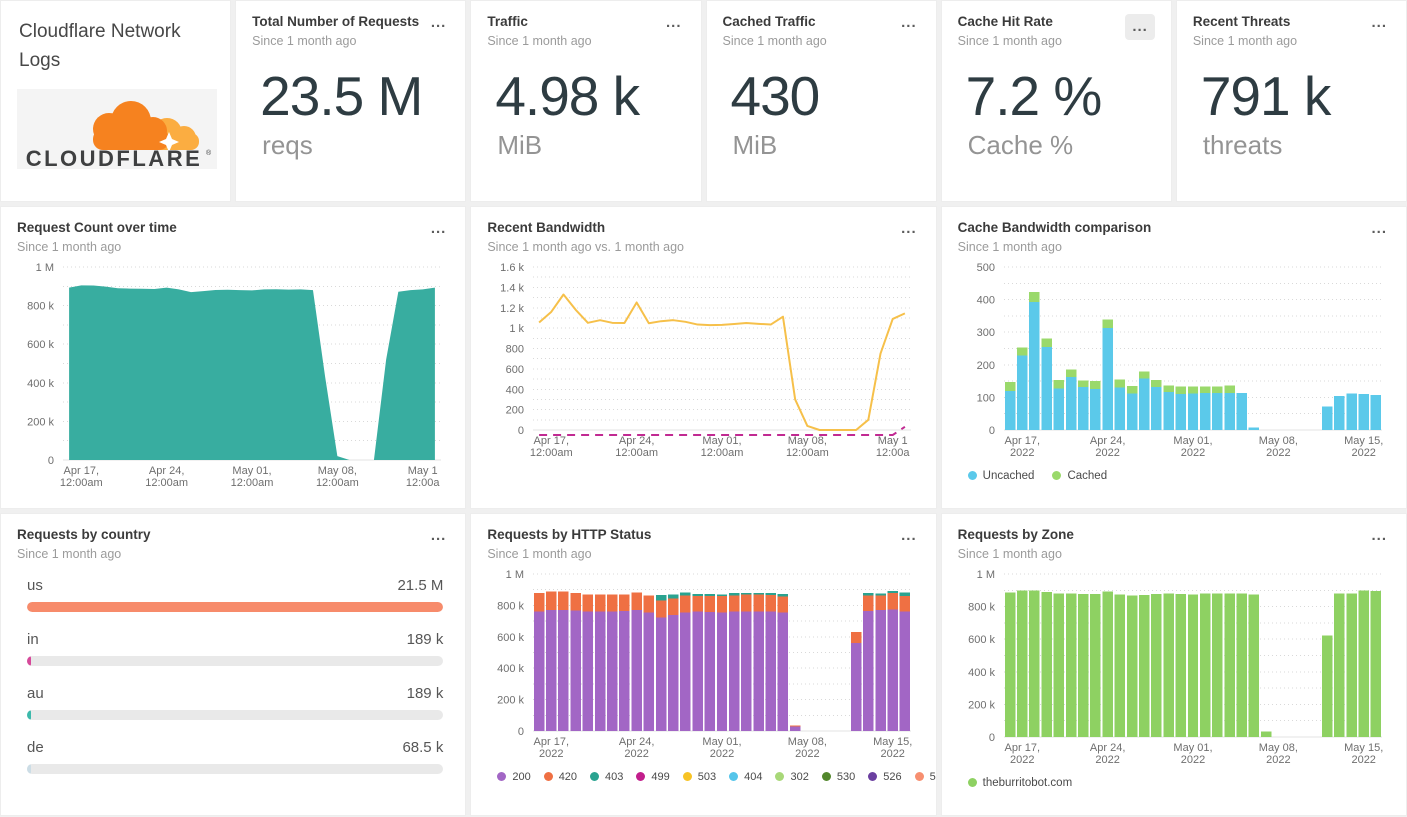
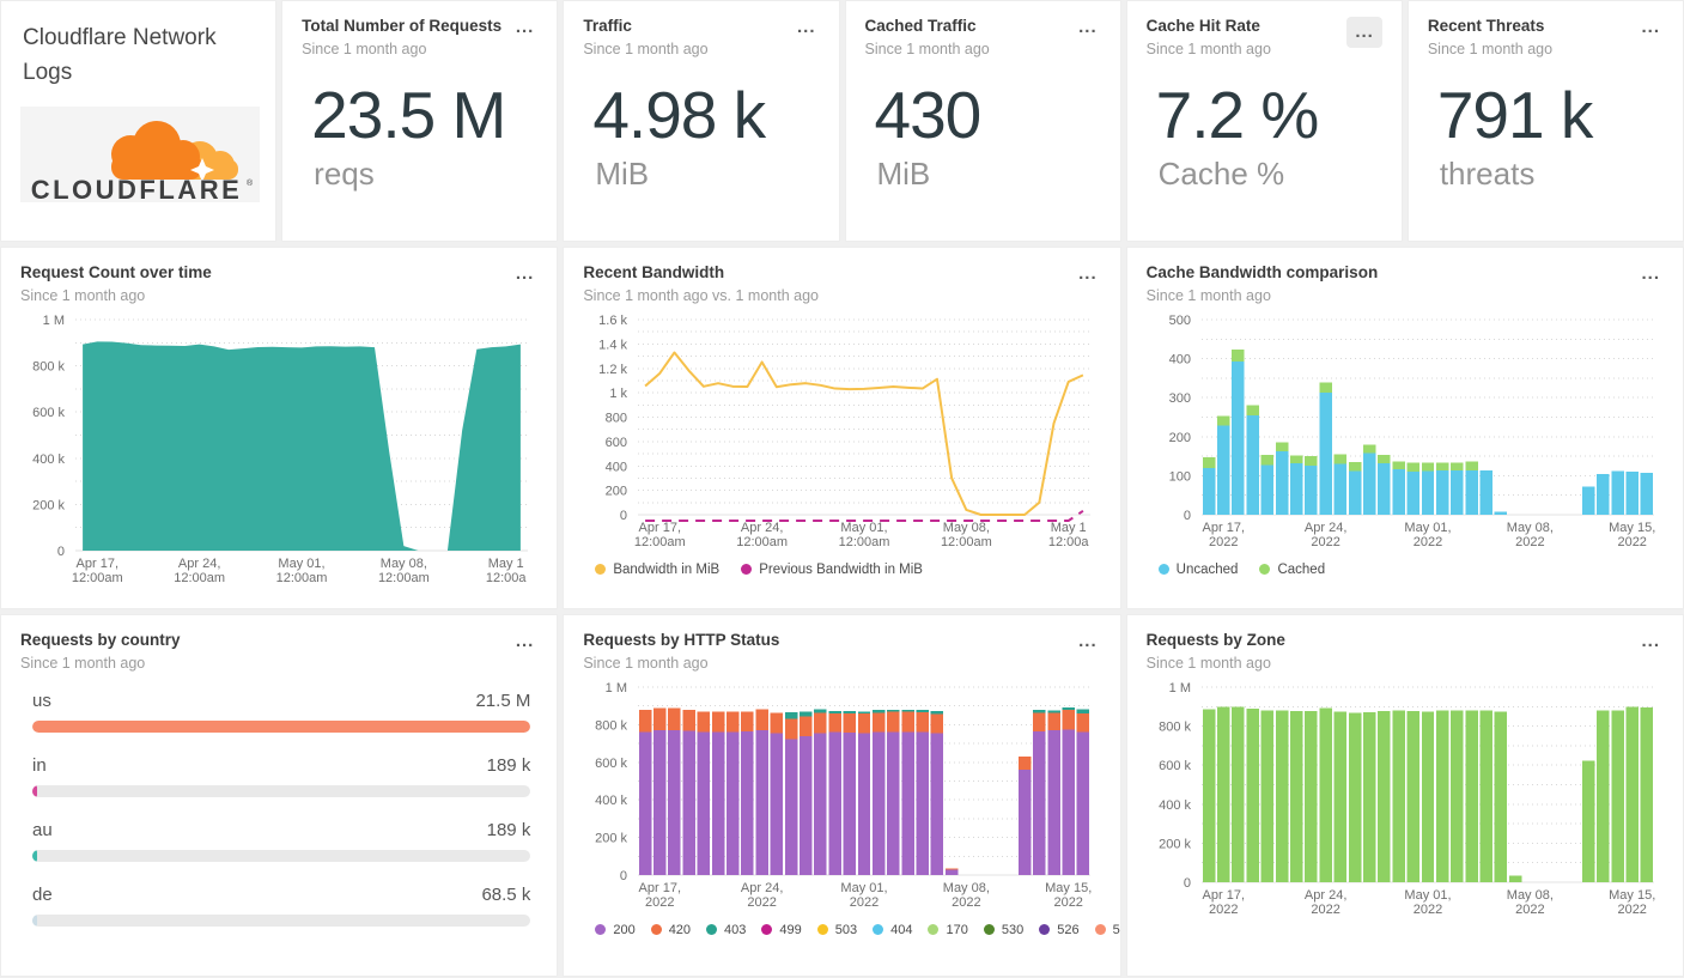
  Cloudflare Network Logs
  CLOUDFLARE
  Total Number of Requests
  Since 1 month ago
  ...
  23.5 M
  reqs
  Traffic
  Since 1 month ago
  ...
  4.98 k
  MiB
  Cached Traffic
  Since 1 month ago
  ...
  430
  MiB
  Cache Hit Rate
  Since 1 month ago
  ...
  7.2 %
  Cache %
  Recent Threats
  Since 1 month ago
  ...
  791 k
  threats
  Request Count over time
  Since 1 month ago
  ...
  0
  200 k
  400 k
  600 k
  800 k
  1 M
  Apr 17, 12:00am
  Apr 24, 12:00am
  May 01, 12:00am
  May 08, 12:00am
  May 1 12:00a
  Recent Bandwidth
  Since 1 month ago vs. 1 month ago
  ...
  0
  200
  400
  600
  800
  1 k
  1.2 k
  1.4 k
  1.6 k
  Apr 17, 12:00am
  Apr 24, 12:00am
  May 01, 12:00am
  May 08, 12:00am
  May 1 12:00a
+ Bandwidth in MiB
+ Previous Bandwidth in MiB
  Cache Bandwidth comparison
  Since 1 month ago
  ...
  0
  100
  200
  300
  400
  500
  Apr 17, 2022
  Apr 24, 2022
  May 01, 2022
  May 08, 2022
  May 15, 2022
  Uncached
  Cached
  Requests by country
  Since 1 month ago
  ...
  us
  21.5 M
  in
  189 k
  au
  189 k
  de
  68.5 k
  Requests by HTTP Status
  Since 1 month ago
  ...
  0
  200 k
  400 k
  600 k
  800 k
  1 M
  Apr 17, 2022
  Apr 24, 2022
  May 01, 2022
  May 08, 2022
  May 15, 2022
  200
  420
  403
  499
  503
  404
- 302
+ 170
  530
  526
  Requests by Zone
  Since 1 month ago
  ...
  0
  200 k
  400 k
  600 k
  800 k
  1 M
  Apr 17, 2022
  Apr 24, 2022
  May 01, 2022
  May 08, 2022
  May 15, 2022
- theburritobot.com
